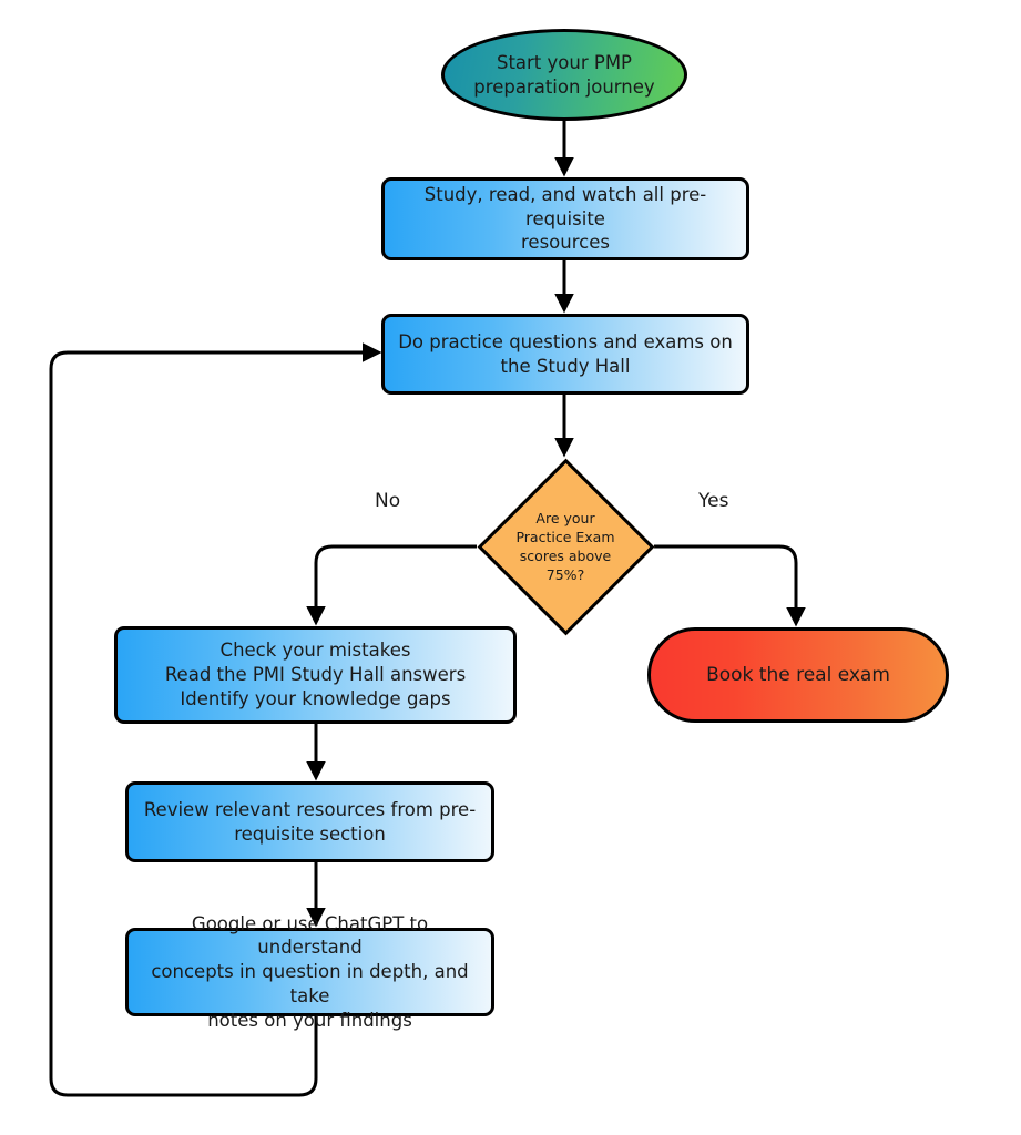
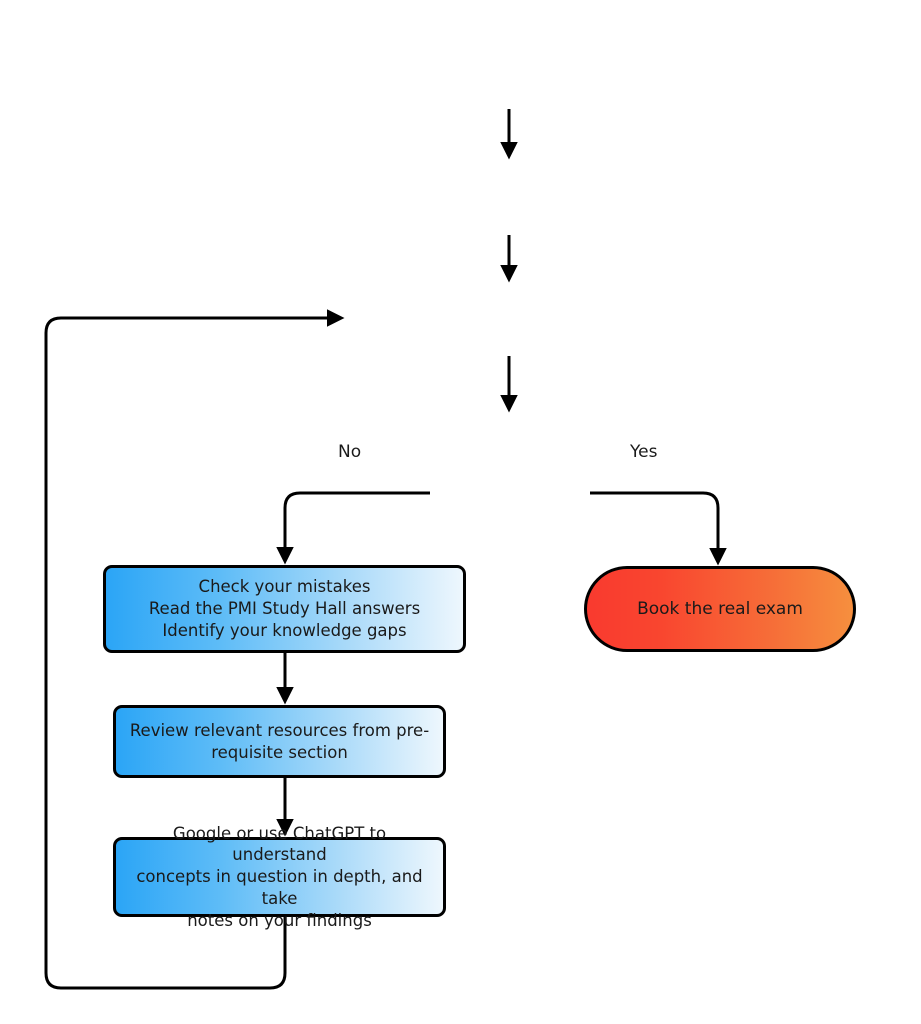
- Start your PMP
- preparation journey
- Study, read, and watch all pre-requisite
- resources
- Do practice questions and exams on
- the Study Hall
- Are your
- Practice Exam
- scores above
- 75%?
  No
  Yes
  Check your mistakes
  Read the PMI Study Hall answers
  Identify your knowledge gaps
  Review relevant resources from pre-
  requisite section
  Google or use ChatGPT to understand
  concepts in question in depth, and take
  notes on your findings
  Book the real exam
